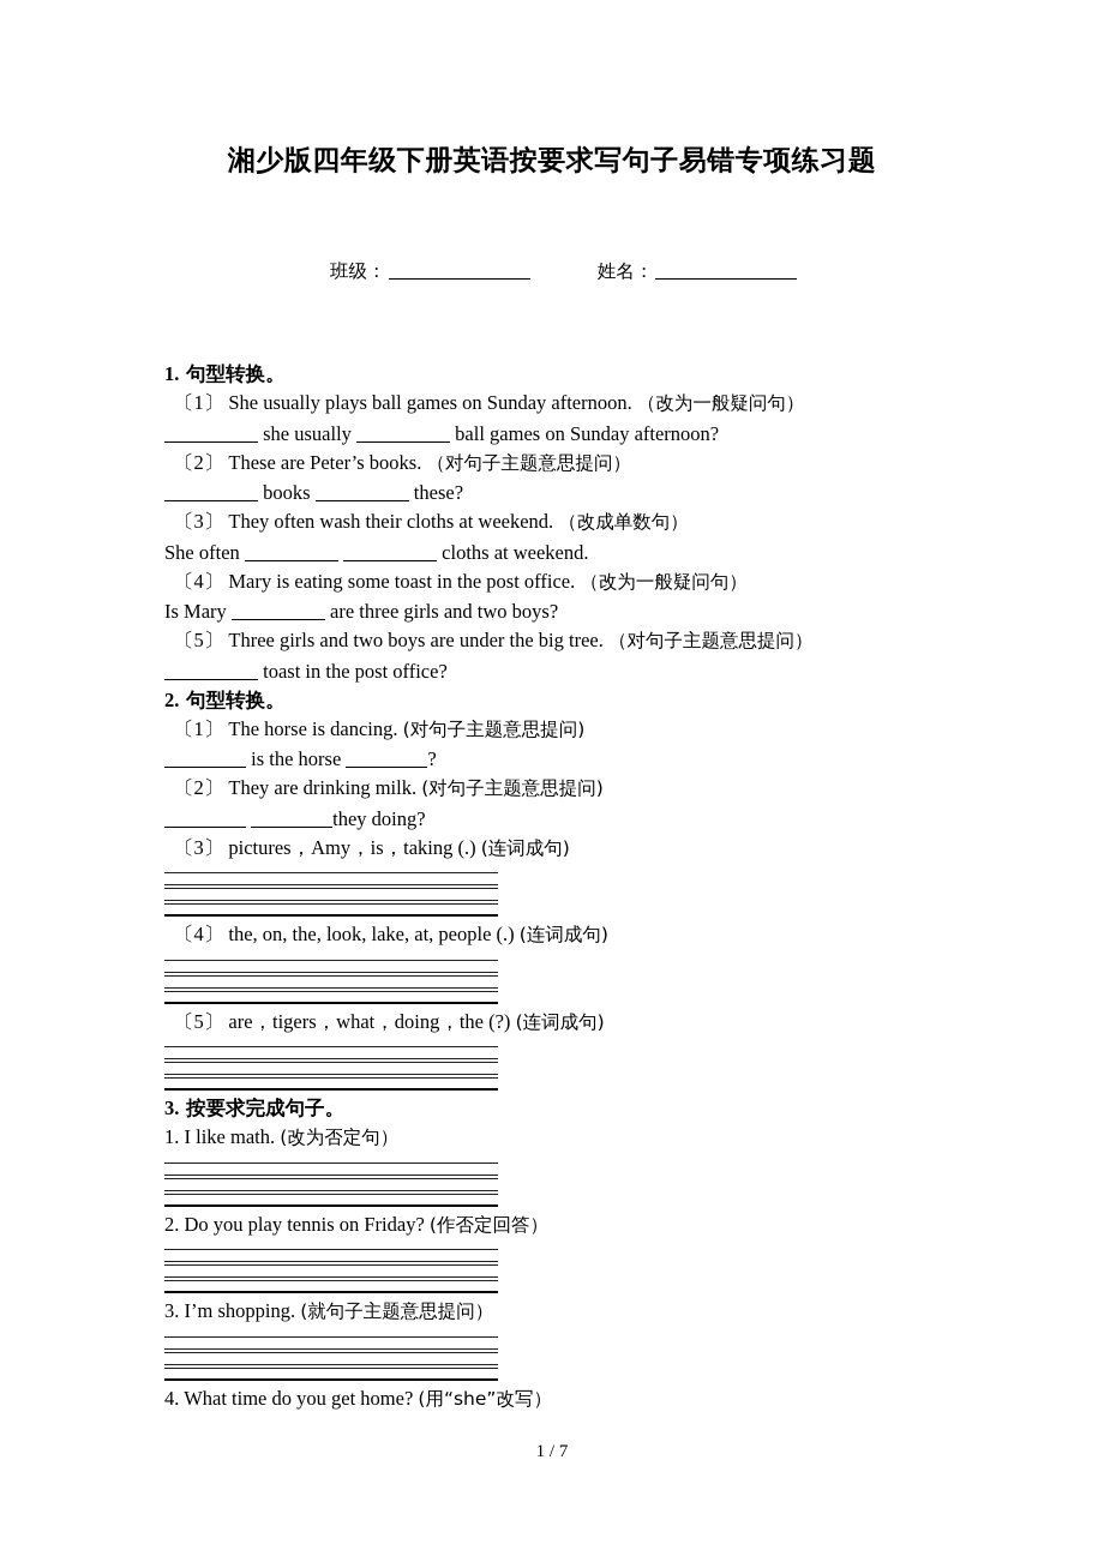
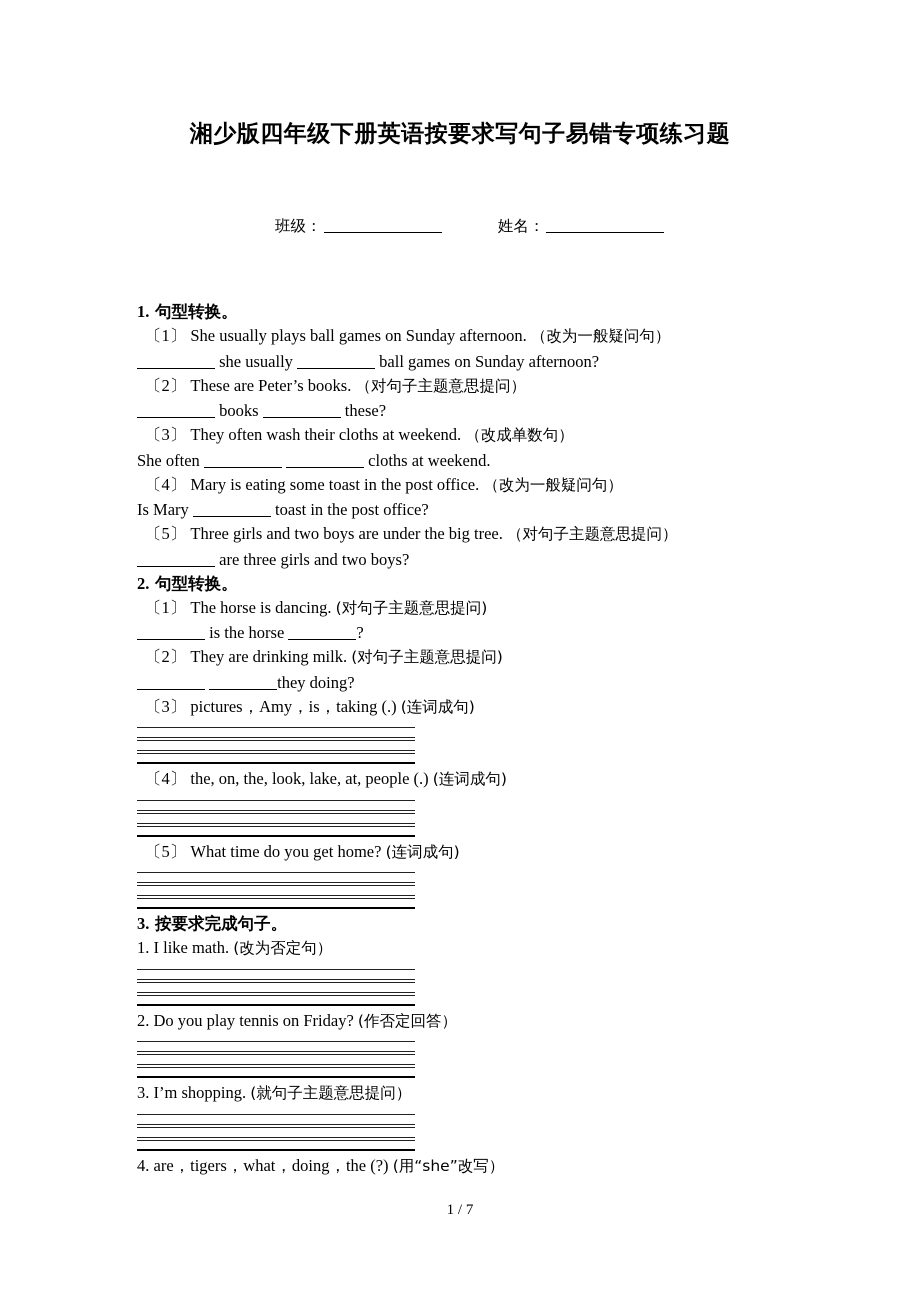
  湘少版四年级下册英语按要求写句子易错专项练习题
  班级： 姓名：
  1. 句型转换。
  〔1〕 She usually plays ball games on Sunday afternoon. （改为一般疑问句）
  she usually ball games on Sunday afternoon?
  〔2〕 These are Peter’s books. （对句子主题意思提问）
  books these?
  〔3〕 They often wash their cloths at weekend. （改成单数句）
  She often cloths at weekend.
  〔4〕 Mary is eating some toast in the post office. （改为一般疑问句）
- Is Mary are three girls and two boys?
+ Is Mary toast in the post office?
  〔5〕 Three girls and two boys are under the big tree. （对句子主题意思提问）
- toast in the post office?
+ are three girls and two boys?
  2. 句型转换。
  〔1〕 The horse is dancing. (对句子主题意思提问)
  is the horse ?
  〔2〕 They are drinking milk. (对句子主题意思提问)
  they doing?
  〔3〕 pictures，Amy，is，taking (.) (连词成句)
  〔4〕 the, on, the, look, lake, at, people (.) (连词成句)
- 〔5〕 are，tigers，what，doing，the (?) (连词成句)
+ 〔5〕 What time do you get home? (连词成句)
  3. 按要求完成句子。
  1. I like math. (改为否定句）
  2. Do you play tennis on Friday? (作否定回答）
  3. I’m shopping. (就句子主题意思提问）
- 4. What time do you get home? (用“she”改写）
+ 4. are，tigers，what，doing，the (?) (用“she”改写）
  1 / 7
